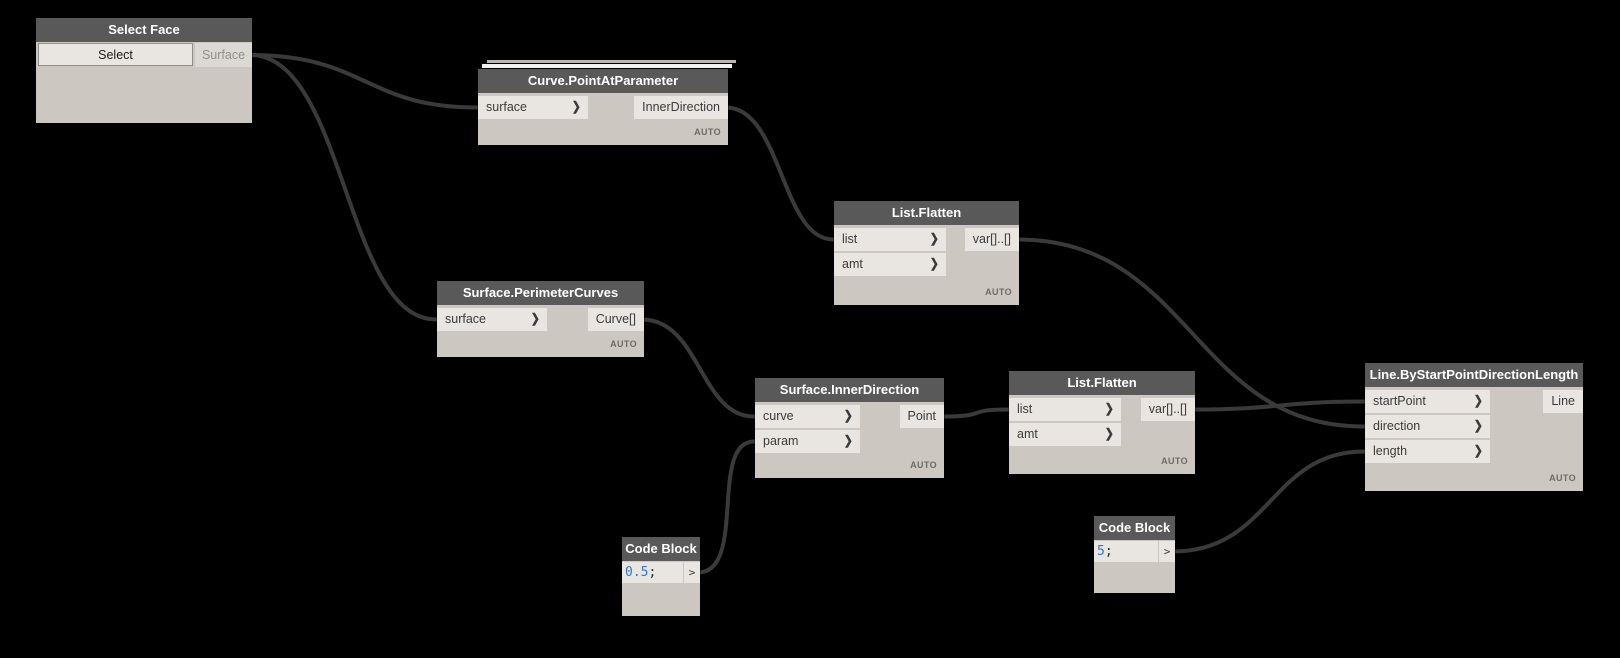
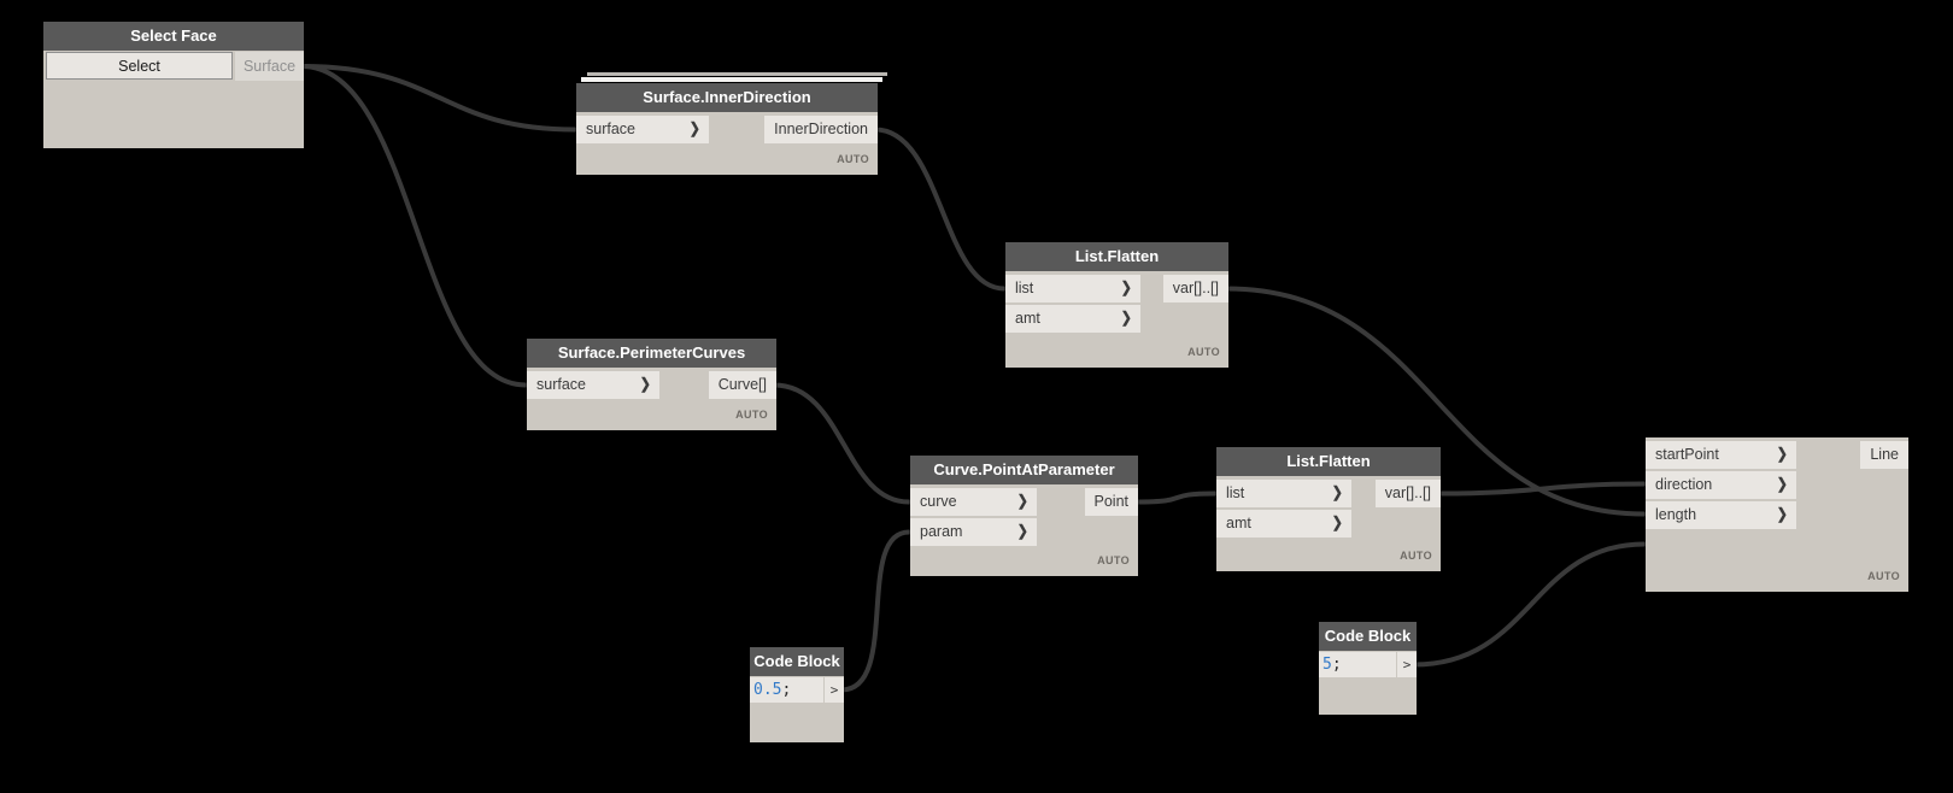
  Select Face
  Select
  Surface
- Curve.PointAtParameter
+ Surface.InnerDirection
  surface
  ❯
  InnerDirection
  AUTO
  List.Flatten
  list
  ❯
  amt
  ❯
  var[]..[]
  AUTO
  Surface.PerimeterCurves
  surface
  ❯
  Curve[]
  AUTO
- Surface.InnerDirection
+ Curve.PointAtParameter
  curve
  ❯
  param
  ❯
  Point
  AUTO
  List.Flatten
  list
  ❯
  amt
  ❯
  var[]..[]
  AUTO
- Line.ByStartPointDirectionLength
  startPoint
  ❯
  direction
  ❯
  length
  ❯
  Line
  AUTO
  Code Block
  0.5;
  >
  Code Block
  5;
  >
